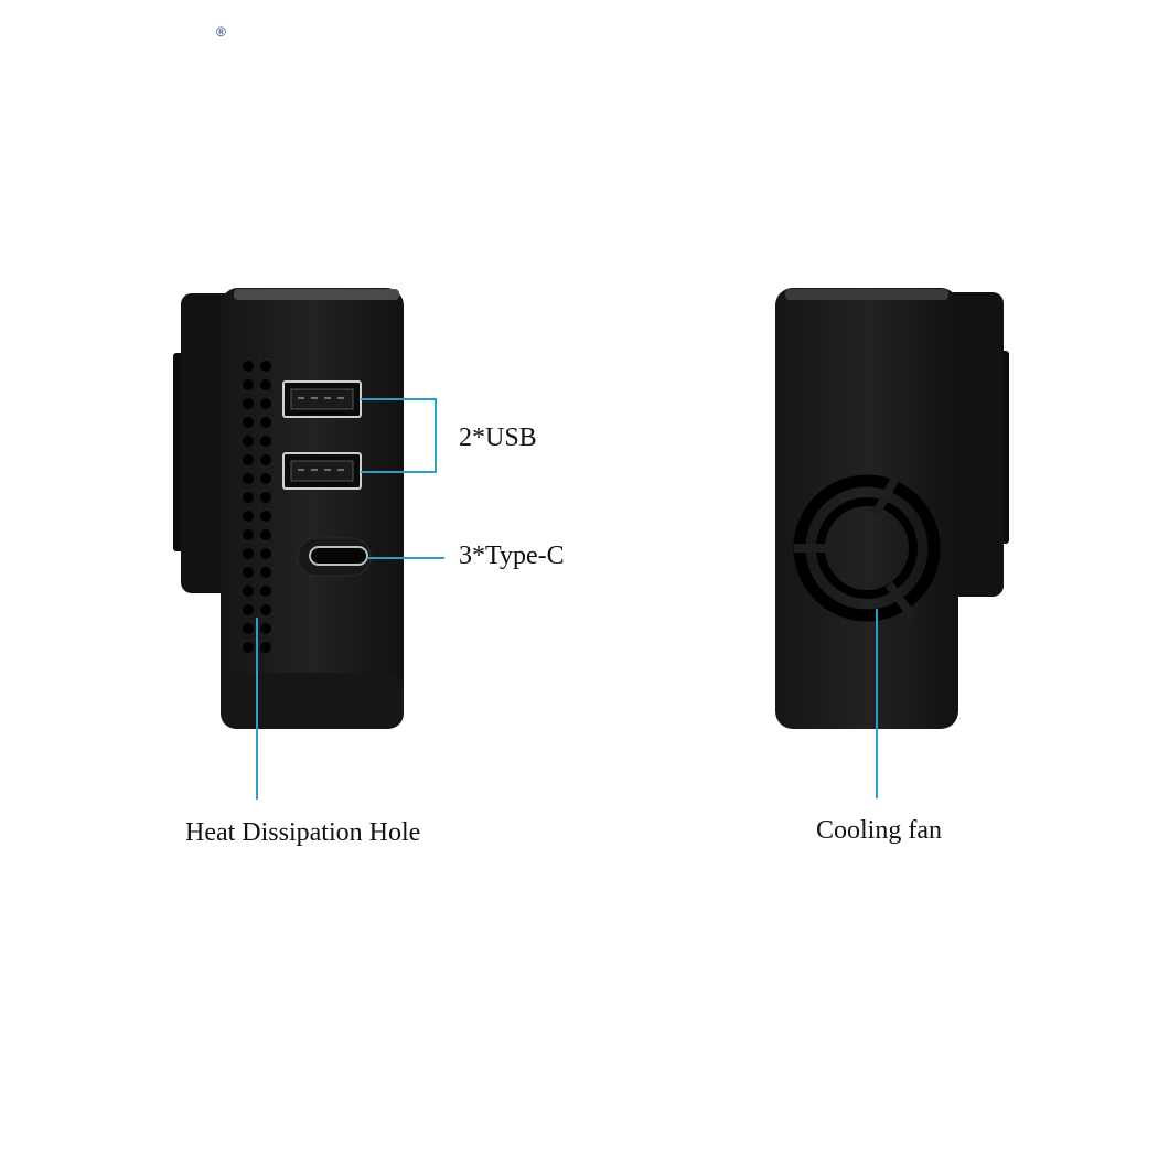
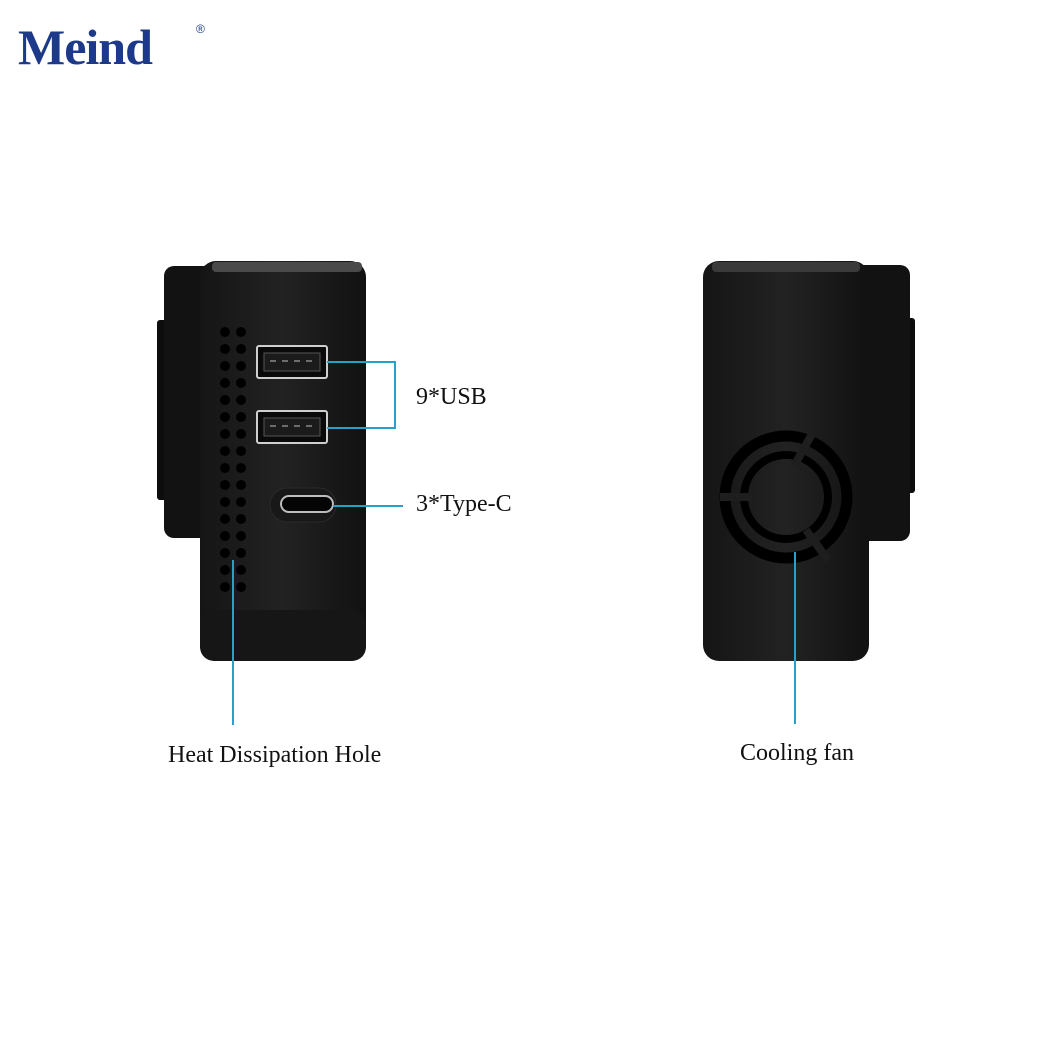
+ Meind
  ®
- 2*USB
+ 9*USB
  3*Type-C
  Heat Dissipation Hole
  Cooling fan
